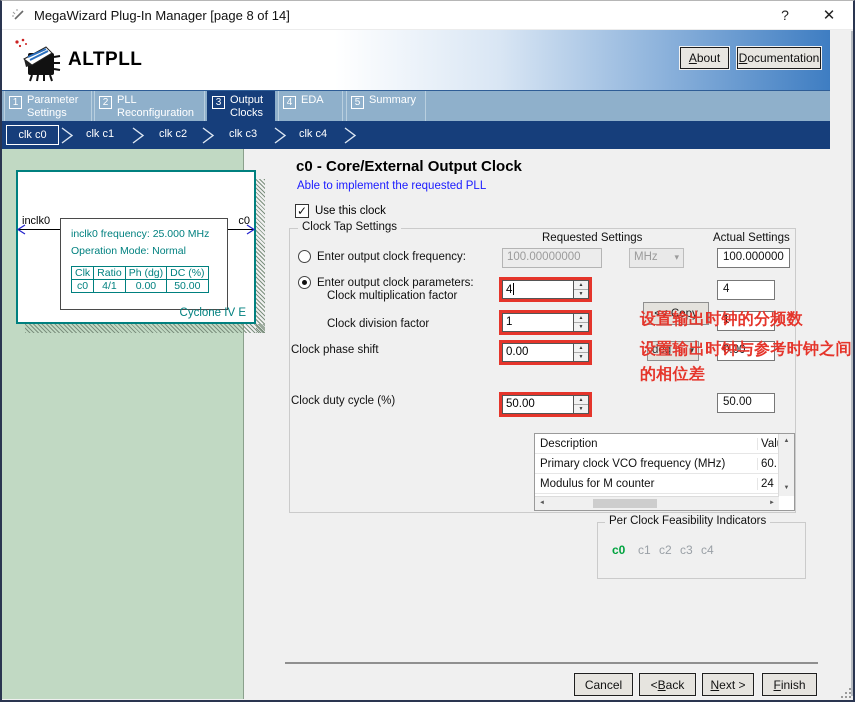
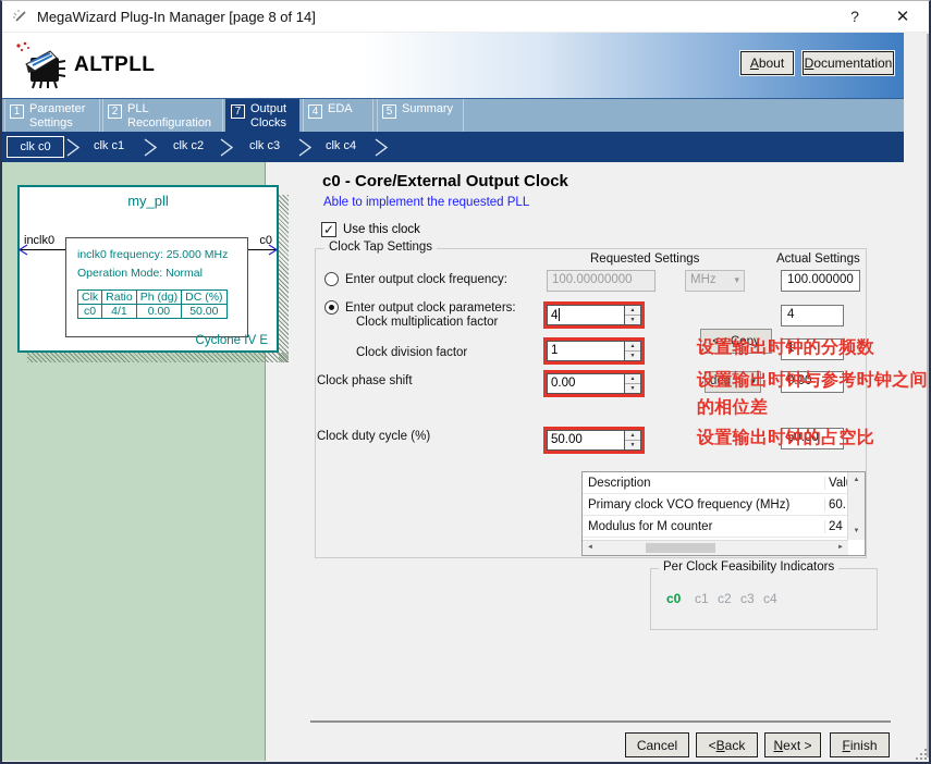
  MegaWizard Plug-In Manager [page 8 of 14]
  ?
  ✕
  ALTPLL
  A
  bout
  D
  ocumentation
  1
  Parameter Settings
  2
  PLL Reconfiguration
- 3
+ 7
  Output Clocks
  4
  EDA
  5
  Summary
  clk c0
  clk c1
  clk c2
  clk c3
  clk c4
+ my_pll
  inclk0
  c0
  inclk0 frequency: 25.000 MHz
  Operation Mode: Normal
  Clk	Ratio	Ph (dg)	DC (%)
  c0	4/1	0.00	50.00
  Cyclone IV E
  c0 - Core/External Output Clock
  Able to implement the requested PLL
  ✓
  Use this clock
  Clock Tap Settings
  Requested Settings
  Actual Settings
  Enter output clock frequency:
  100.00000000
  MHz
  ▾
  100.000000
  Enter output clock parameters:
  Clock multiplication factor
  4
  4
  << Copy
  Clock division factor
  1
  1
  设置输出时钟的分频数
  Clock phase shift
  0.00
  deg
  ▾
  0.00
  设置输出时钟与参考时钟之间的相位差
  Clock duty cycle (%)
  50.00
  50.00
+ 设置输出时钟的占空比
  Description
  Val
  Primary clock VCO frequency (MHz)
  60.
  Modulus for M counter
  24
  Per Clock Feasibility Indicators
  c0
  c1
  c2
  c3
  c4
  Cancel
  <
  B
  ack
  N
  ext >
  F
  inish
